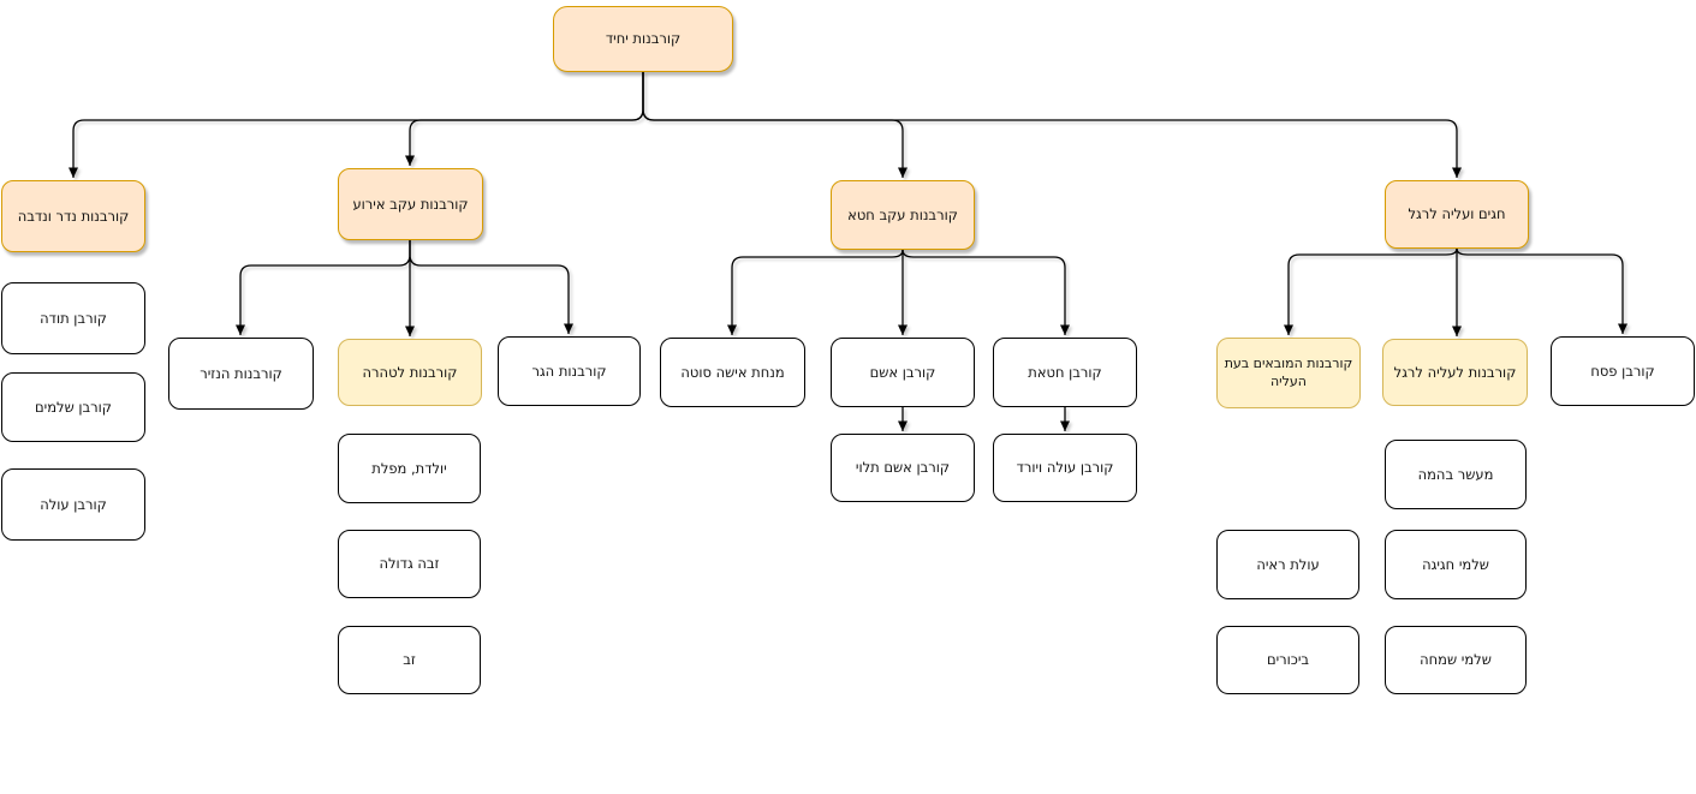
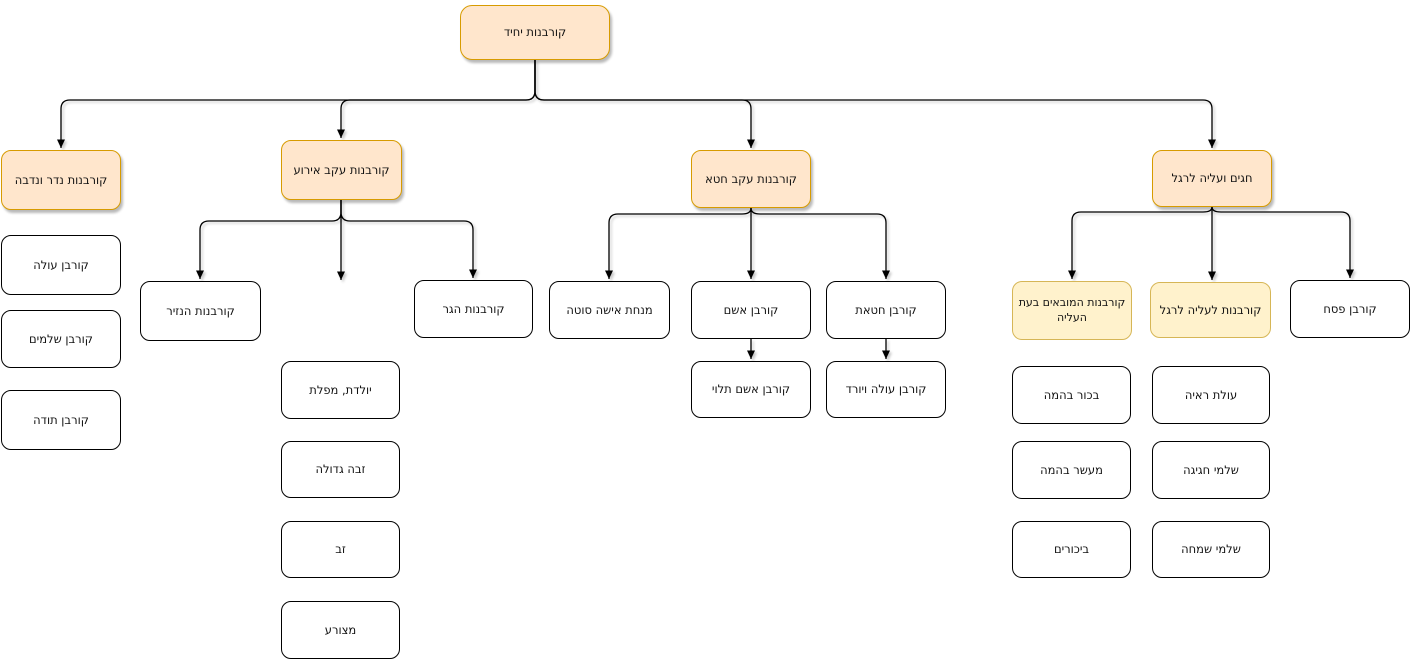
  קורבנות יחיד
  קורבנות נדר ונדבה
- קורבן תודה
+ קורבן עולה
  קורבן שלמים
- קורבן עולה
+ קורבן תודה
  קורבנות עקב אירוע
  קורבנות הנזיר
- קורבנות לטהרה
  קורבנות הגר
  יולדת, מפלת
  זבה גדולה
  זב
+ מצורע
  קורבנות עקב חטא
  מנחת אישה סוטה
  קורבן אשם
  קורבן חטאת
  קורבן אשם תלוי
  קורבן עולה ויורד
  חגים ועליה לרגל
  קורבנות המובאים בעת העליה
  קורבנות לעליה לרגל
  קורבן פסח
+ בכור בהמה
- עולת ראיה
+ מעשר בהמה
  ביכורים
- מעשר בהמה
+ עולת ראיה
  שלמי חגיגה
  שלמי שמחה
